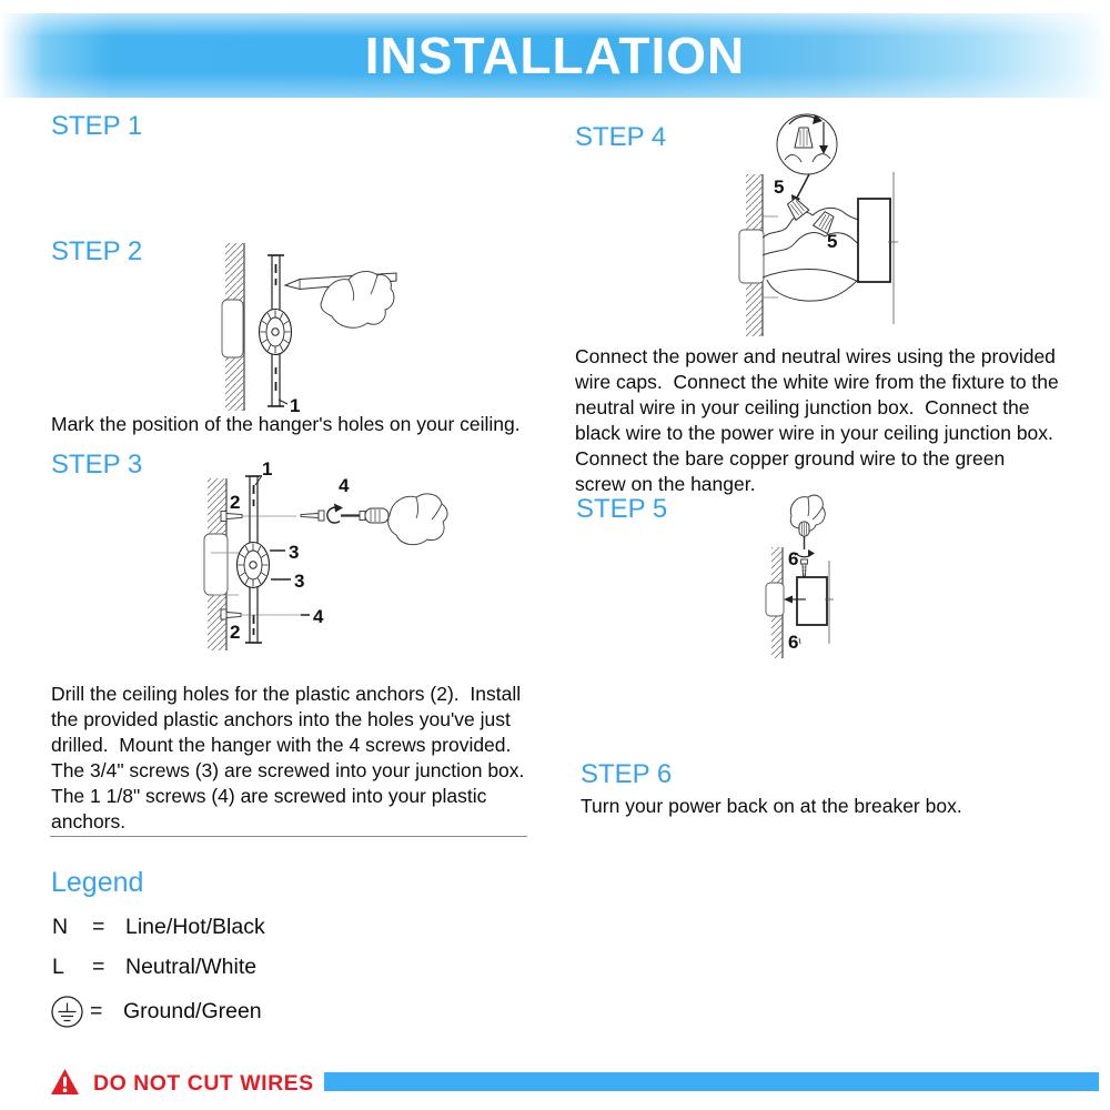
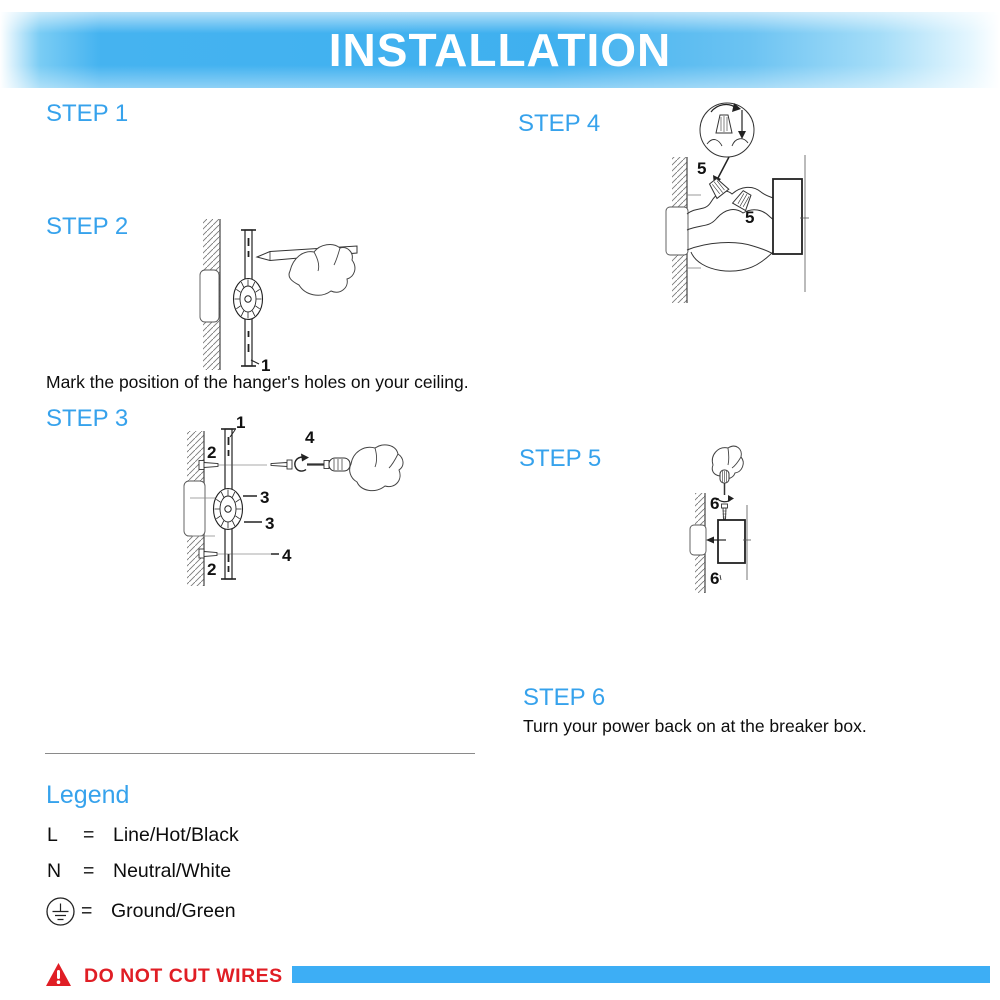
  INSTALLATION
  STEP 1
  STEP 2
  1
  Mark the position of the hanger's holes on your ceiling.
  STEP 3
  1
  2
  2
  3
  3
  4
  4
- Drill the ceiling holes for the plastic anchors (2). Install
- the provided plastic anchors into the holes you've just
- drilled. Mount the hanger with the 4 screws provided.
- The 3/4" screws (3) are screwed into your junction box.
- The 1 1/8" screws (4) are screwed into your plastic
- anchors.
  Legend
- N
+ L
  =
  Line/Hot/Black
- L
+ N
  =
  Neutral/White
  =
  Ground/Green
  STEP 4
  5
  5
- Connect the power and neutral wires using the provided
- wire caps. Connect the white wire from the fixture to the
- neutral wire in your ceiling junction box. Connect the
- black wire to the power wire in your ceiling junction box.
- Connect the bare copper ground wire to the green
- screw on the hanger.
  STEP 5
  6
  6
  STEP 6
  Turn your power back on at the breaker box.
  DO NOT CUT WIRES
